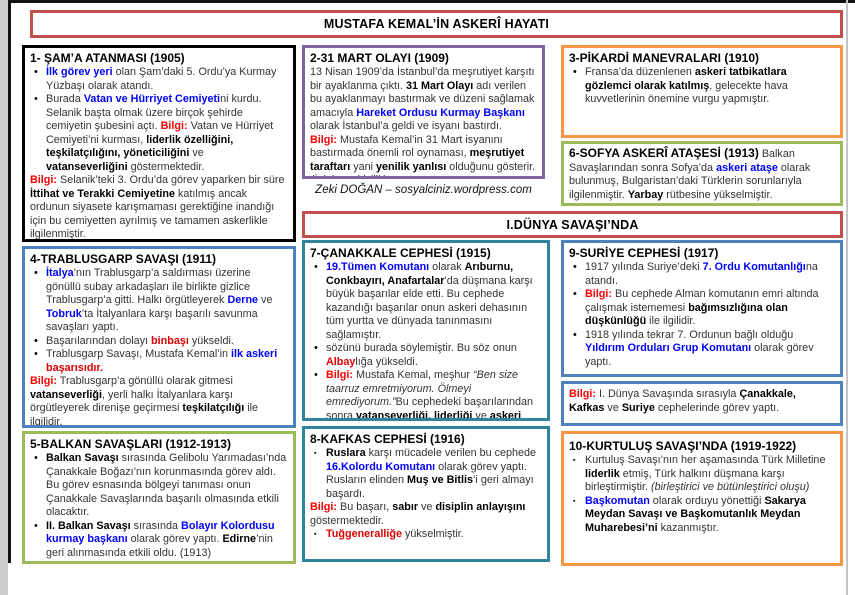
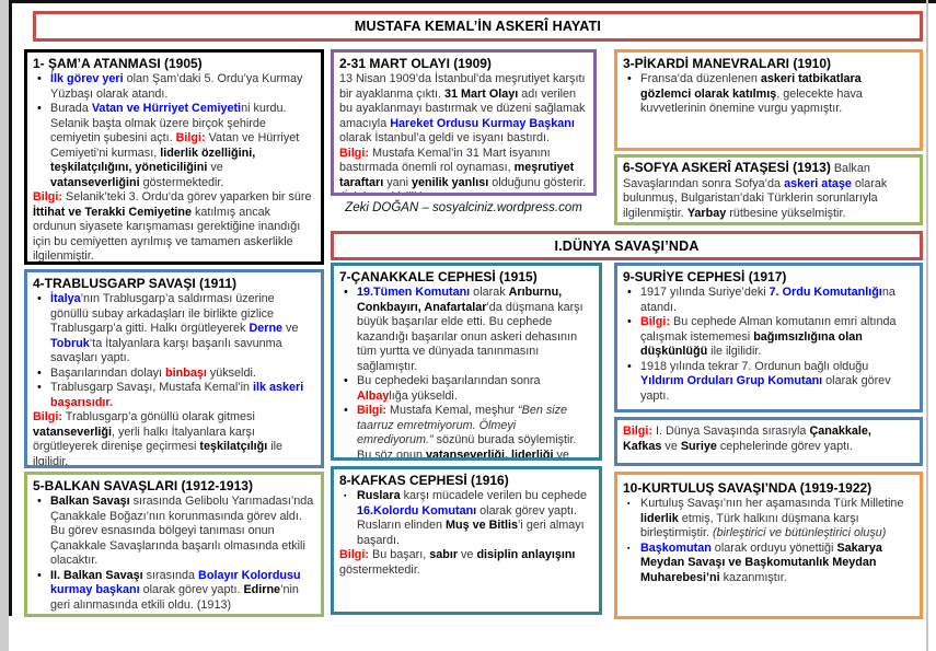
  MUSTAFA KEMAL’İN ASKERÎ HAYATI
  1- ŞAM’A ATANMASI (1905)
  •
  İlk görev yeri olan Şam’daki 5. Ordu’ya Kurmay Yüzbaşı olarak atandı.
  •
  Burada Vatan ve Hürriyet Cemiyetini kurdu. Selanik başta olmak üzere birçok şehirde cemiyetin şubesini açtı. Bilgi: Vatan ve Hürriyet Cemiyeti’ni kurması, liderlik özelliğini, teşkilatçılığını, yöneticiliğini ve vatanseverliğini göstermektedir.
  Bilgi: Selanik’teki 3. Ordu’da görev yaparken bir süre İttihat ve Terakki Cemiyetine katılmış ancak ordunun siyasete karışmaması gerektiğine inandığı için bu cemiyetten ayrılmış ve tamamen askerlikle ilgilenmiştir.
  4-TRABLUSGARP SAVAŞI (1911)
  •
  İtalya’nın Trablusgarp’a saldırması üzerine gönüllü subay arkadaşları ile birlikte gizlice Trablusgarp’a gitti. Halkı örgütleyerek Derne ve Tobruk’ta İtalyanlara karşı başarılı savunma savaşları yaptı.
  •
  Başarılarından dolayı binbaşı yükseldi.
  •
  Trablusgarp Savaşı, Mustafa Kemal’in ilk askeri başarısıdır.
  Bilgi: Trablusgarp’a gönüllü olarak gitmesi vatanseverliği, yerli halkı İtalyanlara karşı örgütleyerek direnişe geçirmesi teşkilatçılığı ile ilgilidir.
  5-BALKAN SAVAŞLARI (1912-1913)
  •
  Balkan Savaşı sırasında Gelibolu Yarımadası’nda Çanakkale Boğazı’nın korunmasında görev aldı. Bu görev esnasında bölgeyi tanıması onun Çanakkale Savaşlarında başarılı olmasında etkili olacaktır.
  •
  II. Balkan Savaşı sırasında Bolayır Kolordusu kurmay başkanı olarak görev yaptı. Edirne’nin geri alınmasında etkili oldu. (1913)
  2-31 MART OLAYI (1909)
  13 Nisan 1909’da İstanbul’da meşrutiyet karşıtı bir ayaklanma çıktı. 31 Mart Olayı adı verilen bu ayaklanmayı bastırmak ve düzeni sağlamak amacıyla Hareket Ordusu Kurmay Başkanı olarak İstanbul’a geldi ve isyanı bastırdı.
  Bilgi: Mustafa Kemal’in 31 Mart isyanını bastırmada önemli rol oynaması, meşrutiyet taraftarı yani yenilik yanlısı olduğunu gösterir.
  Zeki DOĞAN – sosyalciniz.wordpress.com
  I.DÜNYA SAVAŞI’NDA
  7-ÇANAKKALE CEPHESİ (1915)
  •
  19.Tümen Komutanı olarak Arıburnu, Conkbayırı, Anafartalar’da düşmana karşı büyük başarılar elde etti. Bu cephede kazandığı başarılar onun askeri dehasının tüm yurtta ve dünyada tanınmasını sağlamıştır.
  •
- sözünü burada söylemiştir. Bu söz onun Albaylığa yükseldi.
+ Bu cephedeki başarılarından sonra Albaylığa yükseldi.
  •
- Bilgi: Mustafa Kemal, meşhur “Ben size taarruz emretmiyorum. Ölmeyi emrediyorum.”Bu cephedeki başarılarından sonra vatanseverliği, liderliği ve askeri
+ Bilgi: Mustafa Kemal, meşhur “Ben size taarruz emretmiyorum. Ölmeyi emrediyorum.” sözünü burada söylemiştir. Bu söz onun vatanseverliği, liderliği ve
  8-KAFKAS CEPHESİ (1916)
  Ruslara karşı mücadele verilen bu cephede 16.Kolordu Komutanı olarak görev yaptı. Rusların elinden Muş ve Bitlis’i geri almayı başardı.
  Bilgi: Bu başarı, sabır ve disiplin anlayışını göstermektedir.
- Tuğgeneralliğe yükselmiştir.
  3-PİKARDİ MANEVRALARI (1910)
  •
  Fransa’da düzenlenen askeri tatbikatlara gözlemci olarak katılmış, gelecekte hava kuvvetlerinin önemine vurgu yapmıştır.
  6-SOFYA ASKERÎ ATAŞESİ (1913) Balkan Savaşlarından sonra Sofya’da askeri ataşe olarak bulunmuş, Bulgaristan’daki Türklerin sorunlarıyla ilgilenmiştir. Yarbay rütbesine yükselmiştir.
  9-SURİYE CEPHESİ (1917)
  •
  1917 yılında Suriye’deki 7. Ordu Komutanlığına atandı.
  •
  Bilgi: Bu cephede Alman komutanın emri altında çalışmak istememesi bağımsızlığına olan düşkünlüğü ile ilgilidir.
  •
  1918 yılında tekrar 7. Ordunun bağlı olduğu Yıldırım Orduları Grup Komutanı olarak görev yaptı.
  Bilgi: I. Dünya Savaşında sırasıyla Çanakkale, Kafkas ve Suriye cephelerinde görev yaptı.
  10-KURTULUŞ SAVAŞI’NDA (1919-1922)
  Kurtuluş Savaşı’nın her aşamasında Türk Milletine liderlik etmiş, Türk halkını düşmana karşı birleştirmiştir. (birleştirici ve bütünleştirici oluşu)
  Başkomutan olarak orduyu yönettiği Sakarya Meydan Savaşı ve Başkomutanlık Meydan Muharebesi’ni kazanmıştır.
